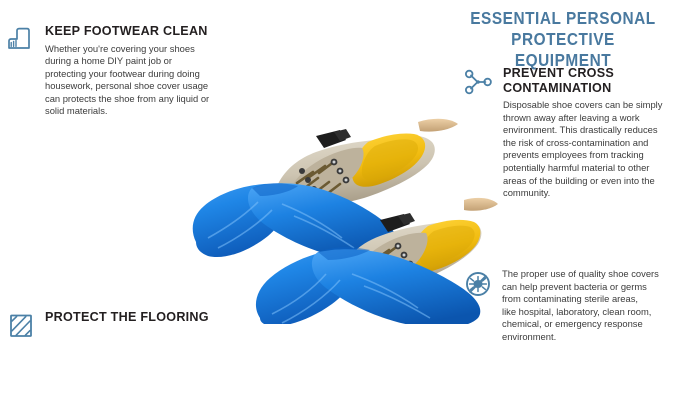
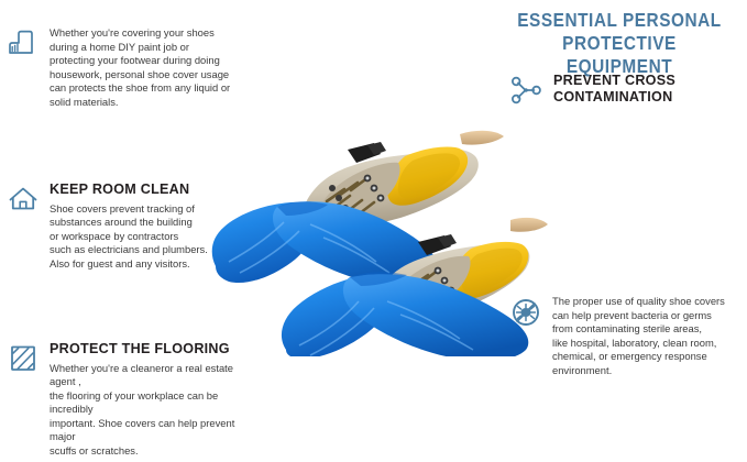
  ESSENTIAL PERSONAL
  PROTECTIVE EQUIPMENT
- KEEP FOOTWEAR CLEAN
  Whether you're covering your shoes
  during a home DIY paint job or
  protecting your footwear during doing
  housework, personal shoe cover usage
  can protects the shoe from any liquid or
  solid materials.
+ KEEP ROOM CLEAN
+ Shoe covers prevent tracking of
+ substances around the building
+ or workspace by contractors
+ such as electricians and plumbers.
+ Also for guest and any visitors.
  PROTECT THE FLOORING
+ Whether you're a cleaneror a real estate agent ,
+ the flooring of your workplace can be incredibly
+ important. Shoe covers can help prevent major
+ scuffs or scratches.
  PREVENT CROSS
  CONTAMINATION
- Disposable shoe covers can be simply
- thrown away after leaving a work
- environment. This drastically reduces
- the risk of cross-contamination and
- prevents employees from tracking
- potentially harmful material to other
- areas of the building or even into the
- community.
  The proper use of quality shoe covers
  can help prevent bacteria or germs
  from contaminating sterile areas,
  like hospital, laboratory, clean room,
  chemical, or emergency response
  environment.
